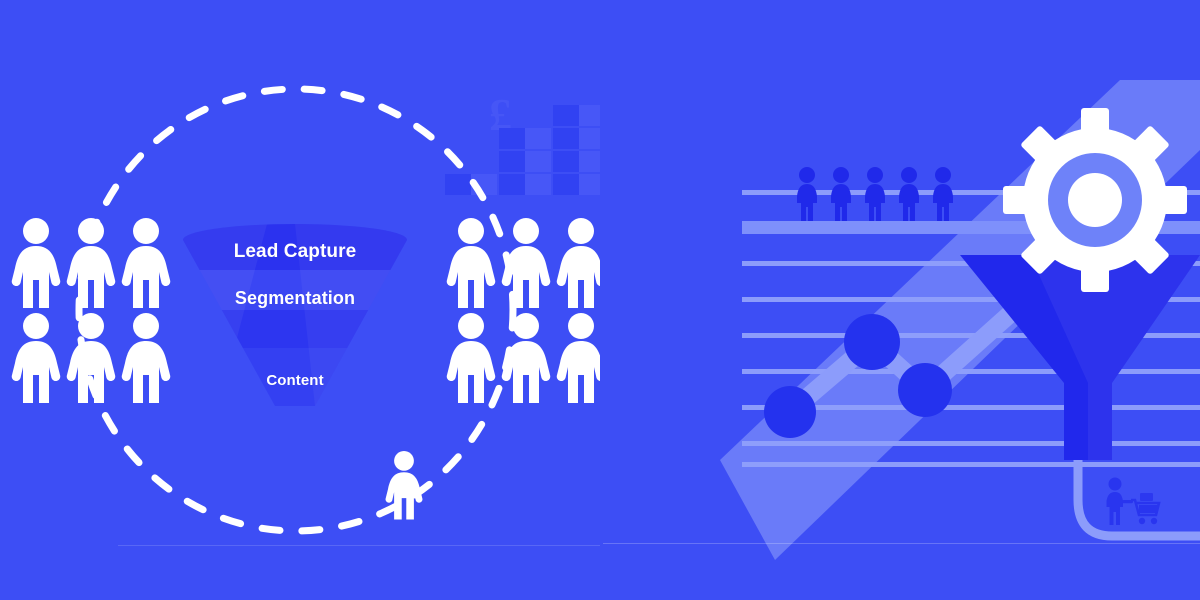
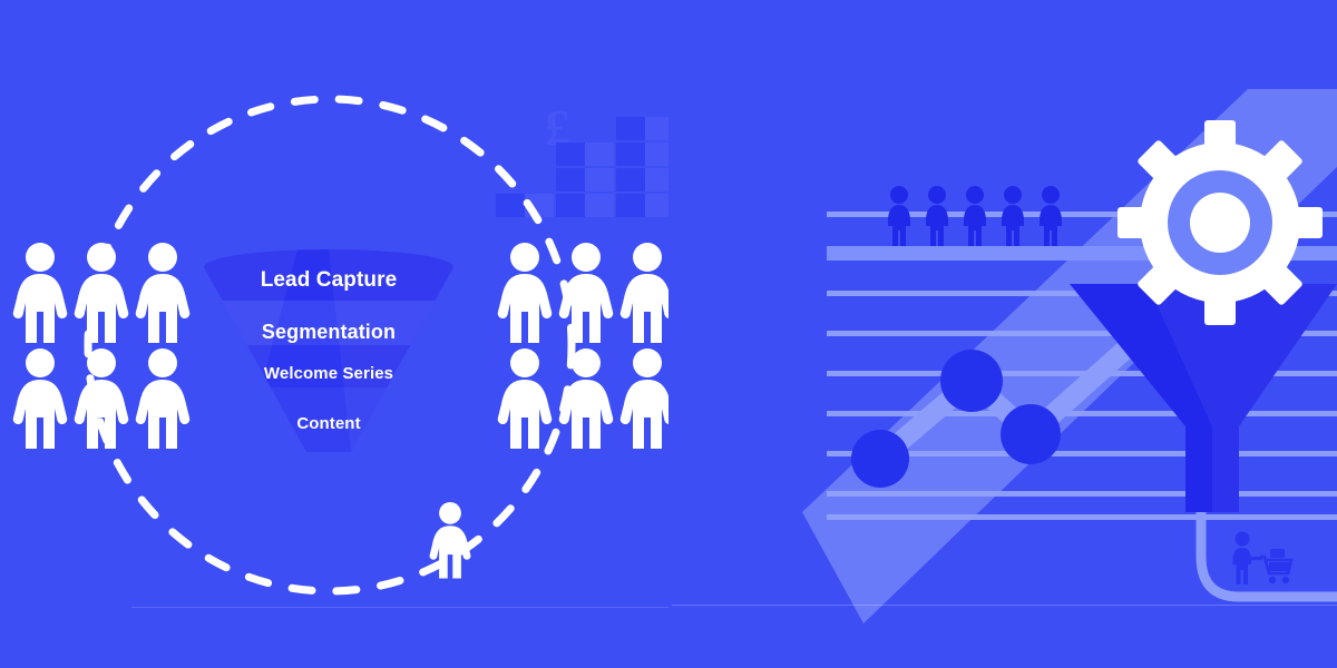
  Lead Capture
  Segmentation
+ Welcome Series
  Content
